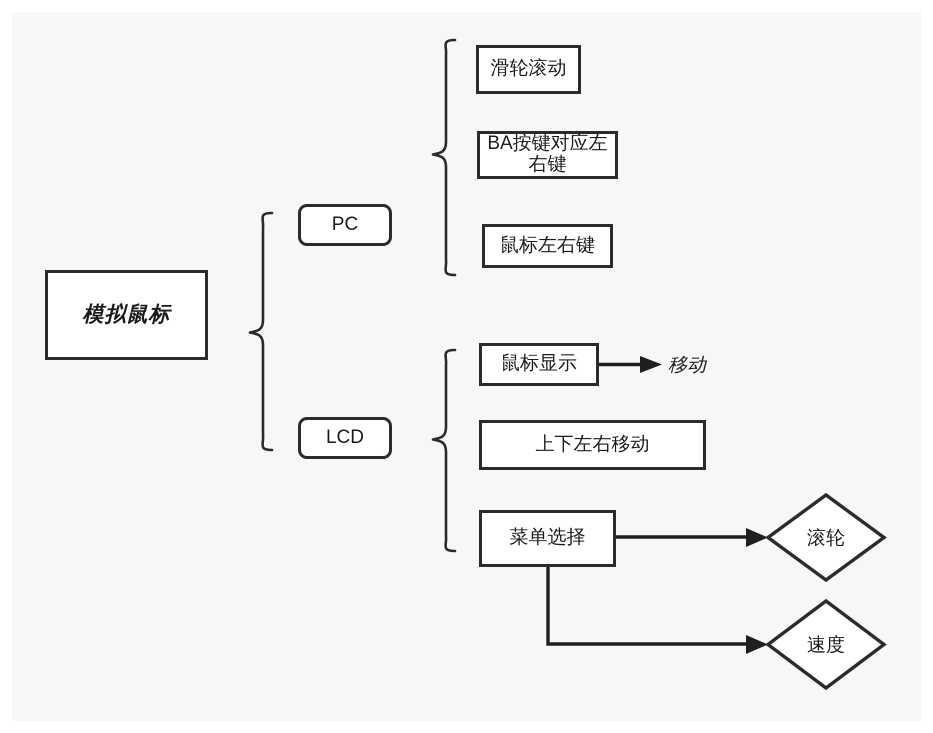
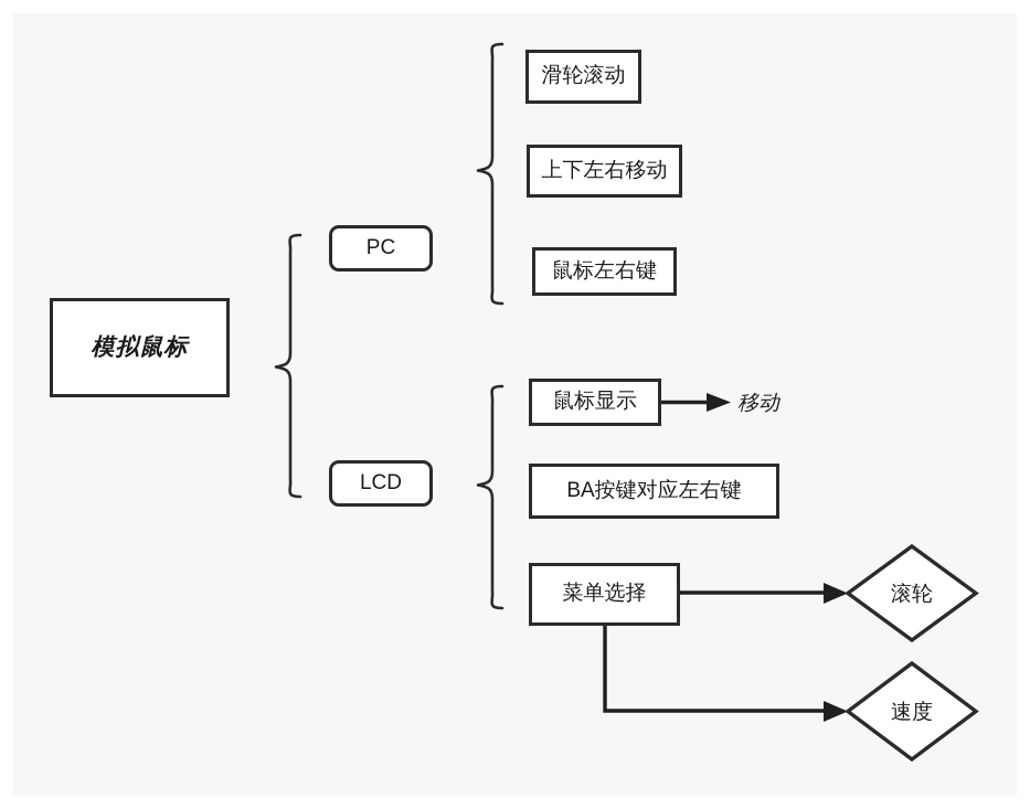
  模拟鼠标
  PC
  LCD
  滑轮滚动
- BA按键对应左右键
+ 上下左右移动
  鼠标左右键
  鼠标显示
- 上下左右移动
+ BA按键对应左右键
  菜单选择
  移动
  滚轮
  速度
